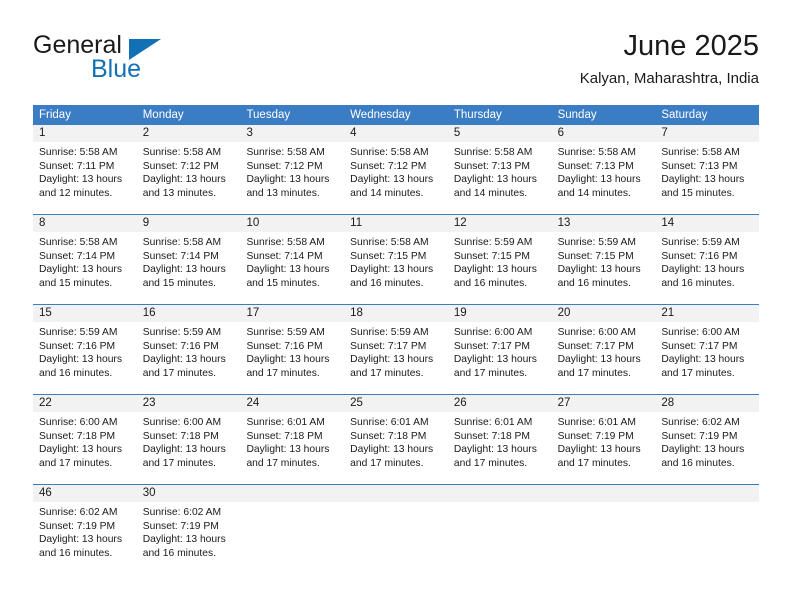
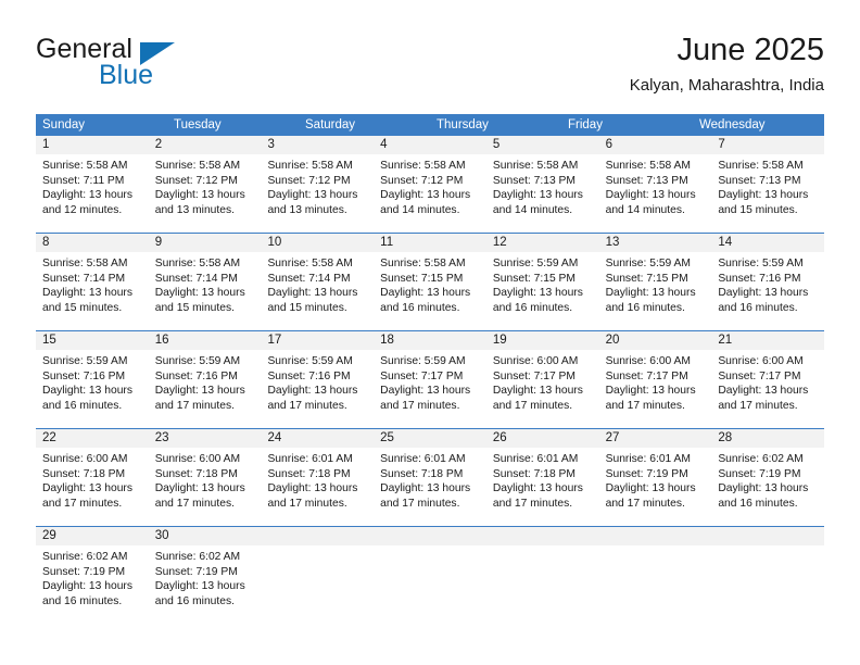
  General
  Blue
  June 2025
  Kalyan, Maharashtra, India
- Friday
+ Sunday
- Monday
  Tuesday
- Wednesday
+ Saturday
  Thursday
- Sunday
+ Friday
- Saturday
+ Wednesday
  1
  Sunrise: 5:58 AM
  Sunset: 7:11 PM
  Daylight: 13 hours
  and 12 minutes.
  2
  Sunrise: 5:58 AM
  Sunset: 7:12 PM
  Daylight: 13 hours
  and 13 minutes.
  3
  Sunrise: 5:58 AM
  Sunset: 7:12 PM
  Daylight: 13 hours
  and 13 minutes.
  4
  Sunrise: 5:58 AM
  Sunset: 7:12 PM
  Daylight: 13 hours
  and 14 minutes.
  5
  Sunrise: 5:58 AM
  Sunset: 7:13 PM
  Daylight: 13 hours
  and 14 minutes.
  6
  Sunrise: 5:58 AM
  Sunset: 7:13 PM
  Daylight: 13 hours
  and 14 minutes.
  7
  Sunrise: 5:58 AM
  Sunset: 7:13 PM
  Daylight: 13 hours
  and 15 minutes.
  8
  Sunrise: 5:58 AM
  Sunset: 7:14 PM
  Daylight: 13 hours
  and 15 minutes.
  9
  Sunrise: 5:58 AM
  Sunset: 7:14 PM
  Daylight: 13 hours
  and 15 minutes.
  10
  Sunrise: 5:58 AM
  Sunset: 7:14 PM
  Daylight: 13 hours
  and 15 minutes.
  11
  Sunrise: 5:58 AM
  Sunset: 7:15 PM
  Daylight: 13 hours
  and 16 minutes.
  12
  Sunrise: 5:59 AM
  Sunset: 7:15 PM
  Daylight: 13 hours
  and 16 minutes.
  13
  Sunrise: 5:59 AM
  Sunset: 7:15 PM
  Daylight: 13 hours
  and 16 minutes.
  14
  Sunrise: 5:59 AM
  Sunset: 7:16 PM
  Daylight: 13 hours
  and 16 minutes.
  15
  Sunrise: 5:59 AM
  Sunset: 7:16 PM
  Daylight: 13 hours
  and 16 minutes.
  16
  Sunrise: 5:59 AM
  Sunset: 7:16 PM
  Daylight: 13 hours
  and 17 minutes.
  17
  Sunrise: 5:59 AM
  Sunset: 7:16 PM
  Daylight: 13 hours
  and 17 minutes.
  18
  Sunrise: 5:59 AM
  Sunset: 7:17 PM
  Daylight: 13 hours
  and 17 minutes.
  19
  Sunrise: 6:00 AM
  Sunset: 7:17 PM
  Daylight: 13 hours
  and 17 minutes.
  20
  Sunrise: 6:00 AM
  Sunset: 7:17 PM
  Daylight: 13 hours
  and 17 minutes.
  21
  Sunrise: 6:00 AM
  Sunset: 7:17 PM
  Daylight: 13 hours
  and 17 minutes.
  22
  Sunrise: 6:00 AM
  Sunset: 7:18 PM
  Daylight: 13 hours
  and 17 minutes.
  23
  Sunrise: 6:00 AM
  Sunset: 7:18 PM
  Daylight: 13 hours
  and 17 minutes.
  24
  Sunrise: 6:01 AM
  Sunset: 7:18 PM
  Daylight: 13 hours
  and 17 minutes.
  25
  Sunrise: 6:01 AM
  Sunset: 7:18 PM
  Daylight: 13 hours
  and 17 minutes.
  26
  Sunrise: 6:01 AM
  Sunset: 7:18 PM
  Daylight: 13 hours
  and 17 minutes.
  27
  Sunrise: 6:01 AM
  Sunset: 7:19 PM
  Daylight: 13 hours
  and 17 minutes.
  28
  Sunrise: 6:02 AM
  Sunset: 7:19 PM
  Daylight: 13 hours
  and 16 minutes.
- 46
+ 29
  Sunrise: 6:02 AM
  Sunset: 7:19 PM
  Daylight: 13 hours
  and 16 minutes.
  30
  Sunrise: 6:02 AM
  Sunset: 7:19 PM
  Daylight: 13 hours
  and 16 minutes.
